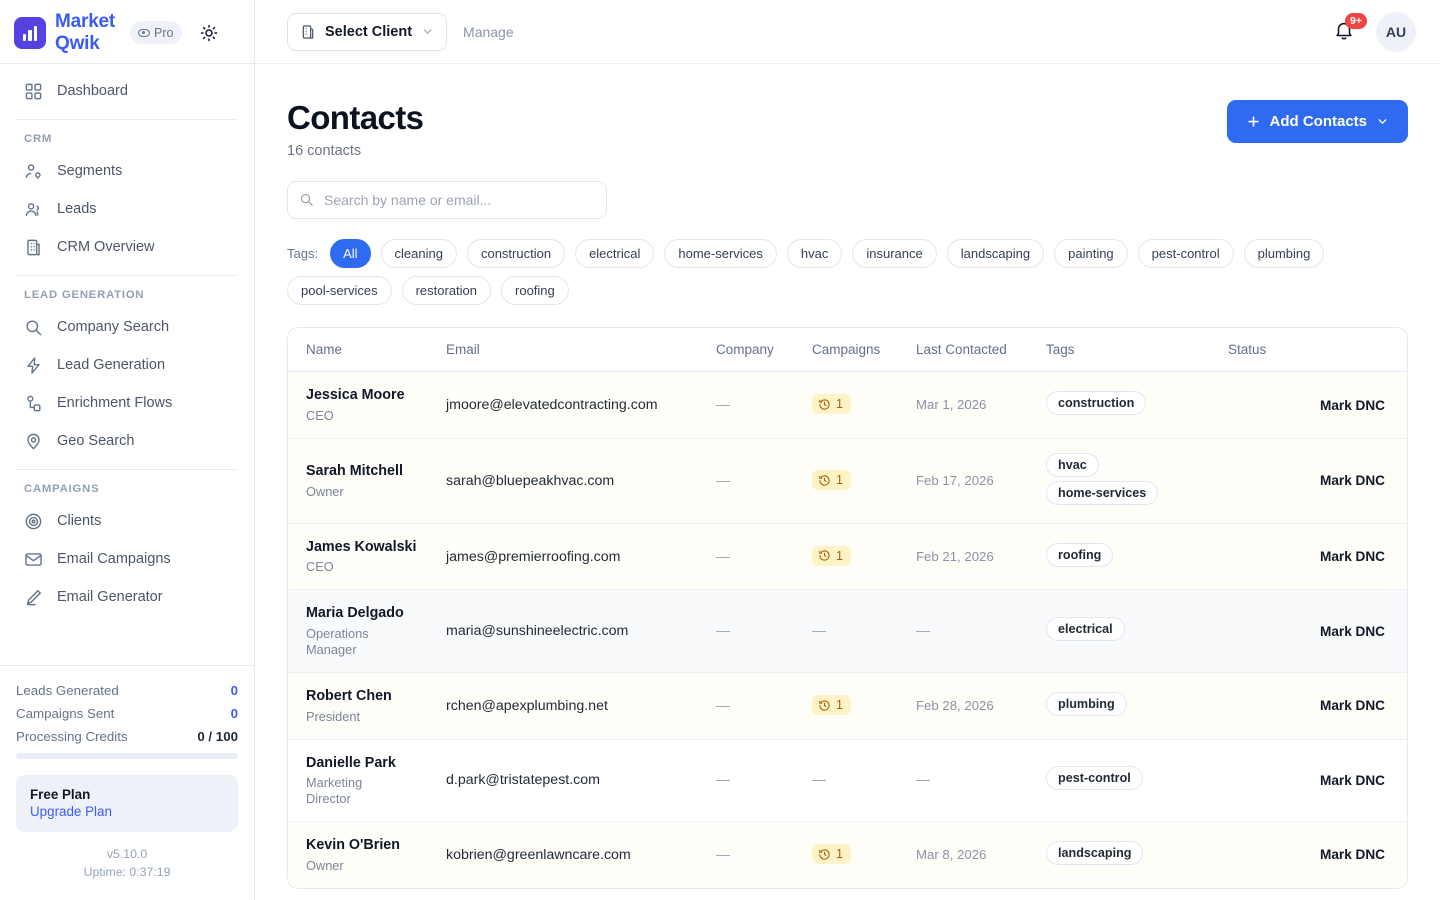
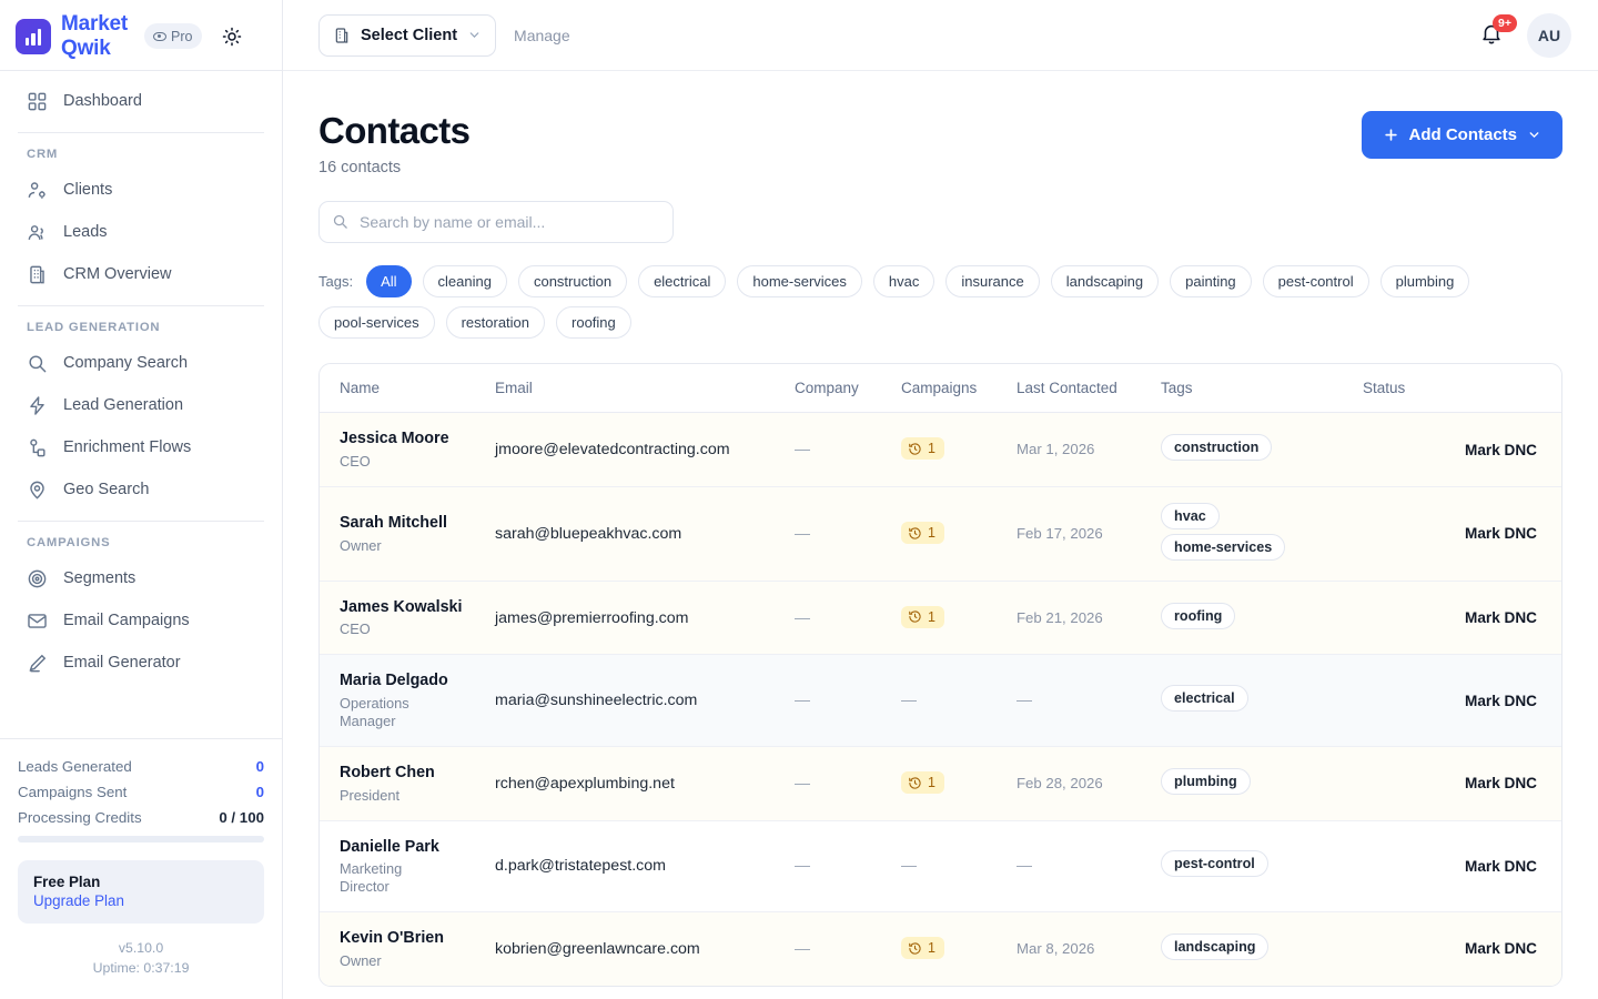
  Market
  Qwik
  Pro
  Dashboard
  CRM
- Segments
+ Clients
  Leads
  CRM Overview
  LEAD GENERATION
  Company Search
  Lead Generation
  Enrichment Flows
  Geo Search
  CAMPAIGNS
- Clients
+ Segments
  Email Campaigns
  Email Generator
  Leads Generated
  0
  Campaigns Sent
  0
  Processing Credits
  0 / 100
  Free Plan
  Upgrade Plan
  v5.10.0
  Uptime: 0:37:19
  Select Client
  Manage
  9+
  AU
  Contacts
  16 contacts
  Add Contacts
  Search by name or email...
  Tags:
  All
  cleaning
  construction
  electrical
  home-services
  hvac
  insurance
  landscaping
  painting
  pest-control
  plumbing
  pool-services
  restoration
  roofing
  Name	Email	Company	Campaigns	Last Contacted	Tags	Status
  Jessica MooreCEO	jmoore@elevatedcontracting.com	—	1	Mar 1, 2026	construction	Mark DNC
  Sarah MitchellOwner	sarah@bluepeakhvac.com	—	1	Feb 17, 2026	hvachome-services	Mark DNC
  James KowalskiCEO	james@premierroofing.com	—	1	Feb 21, 2026	roofing	Mark DNC
  Maria DelgadoOperations Manager	maria@sunshineelectric.com	—	—	—	electrical	Mark DNC
  Robert ChenPresident	rchen@apexplumbing.net	—	1	Feb 28, 2026	plumbing	Mark DNC
  Danielle ParkMarketing Director	d.park@tristatepest.com	—	—	—	pest-control	Mark DNC
  Kevin O'BrienOwner	kobrien@greenlawncare.com	—	1	Mar 8, 2026	landscaping	Mark DNC
